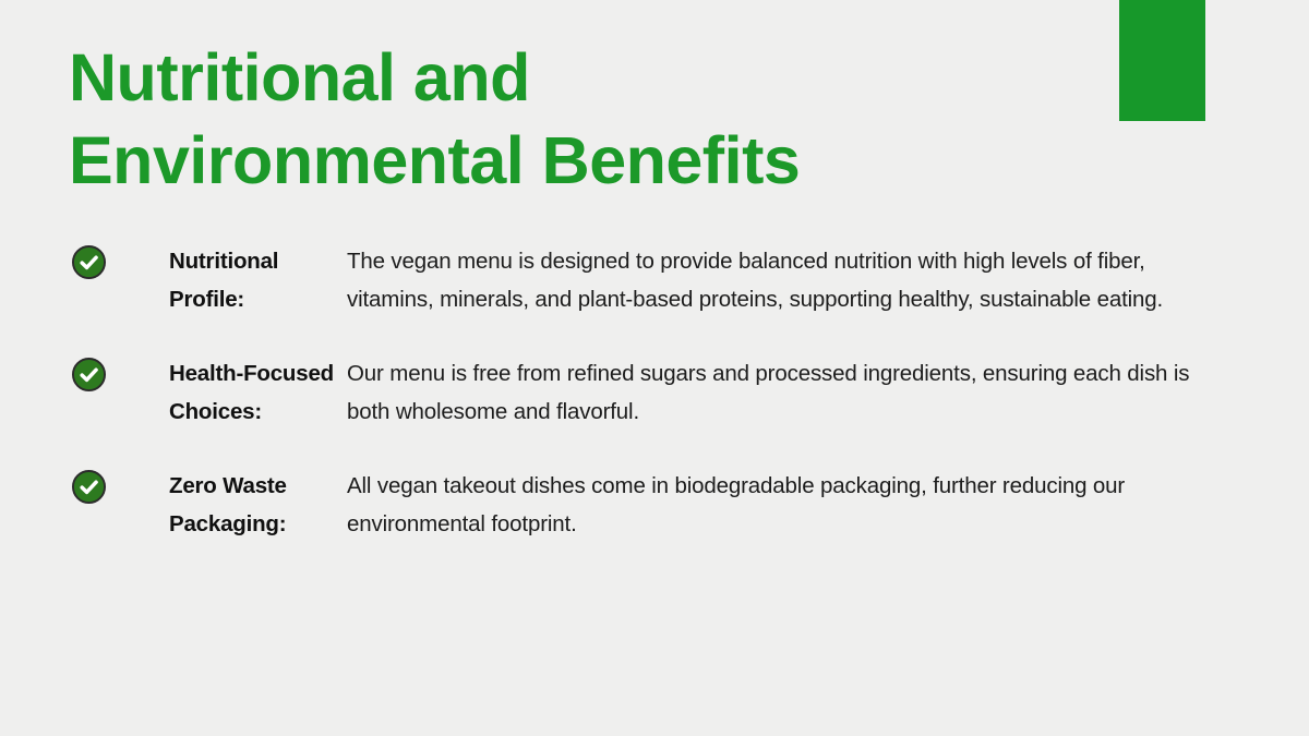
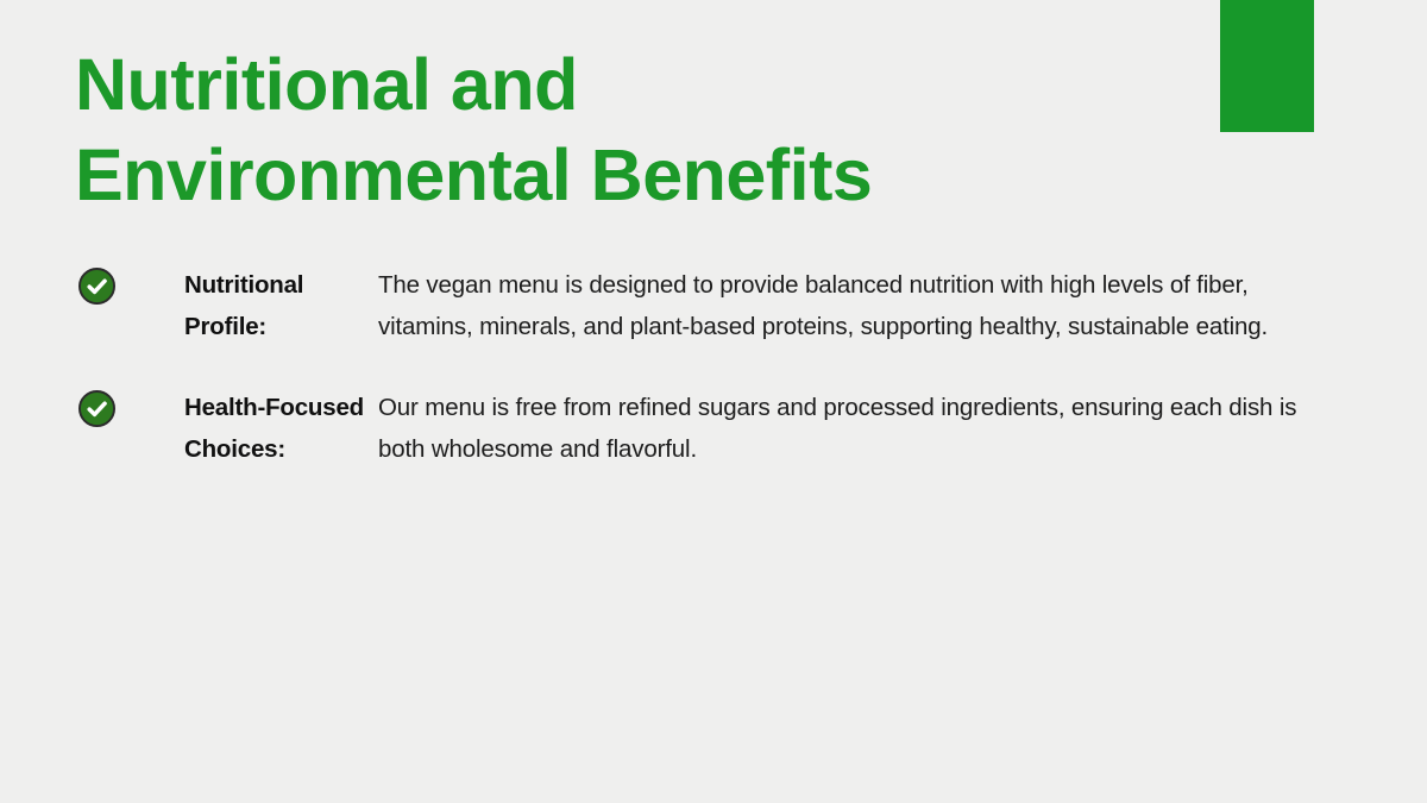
  Nutritional and
  Environmental Benefits
  Nutritional Profile:
  The vegan menu is designed to provide balanced nutrition with high levels of fiber, vitamins, minerals, and plant-based proteins, supporting healthy, sustainable eating.
  Health-Focused Choices:
  Our menu is free from refined sugars and processed ingredients, ensuring each dish is both wholesome and flavorful.
- Zero Waste Packaging:
- All vegan takeout dishes come in biodegradable packaging, further reducing our environmental footprint.
